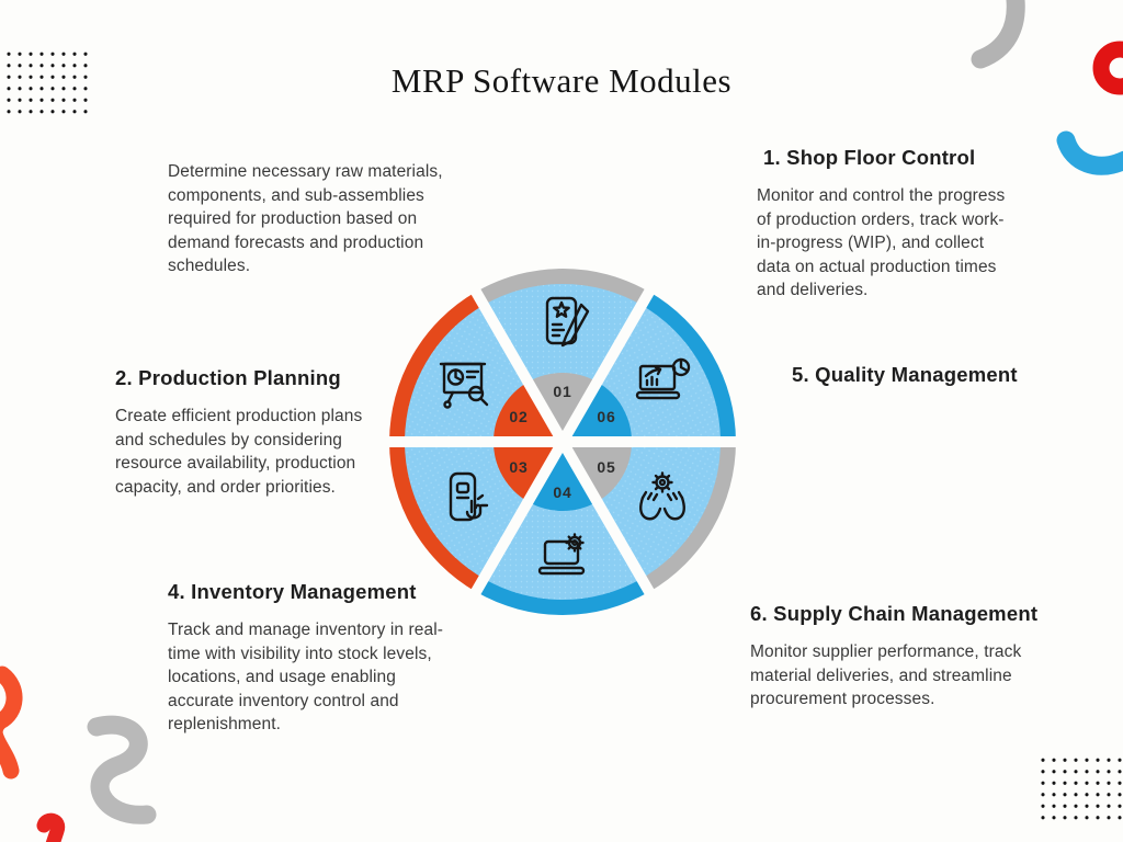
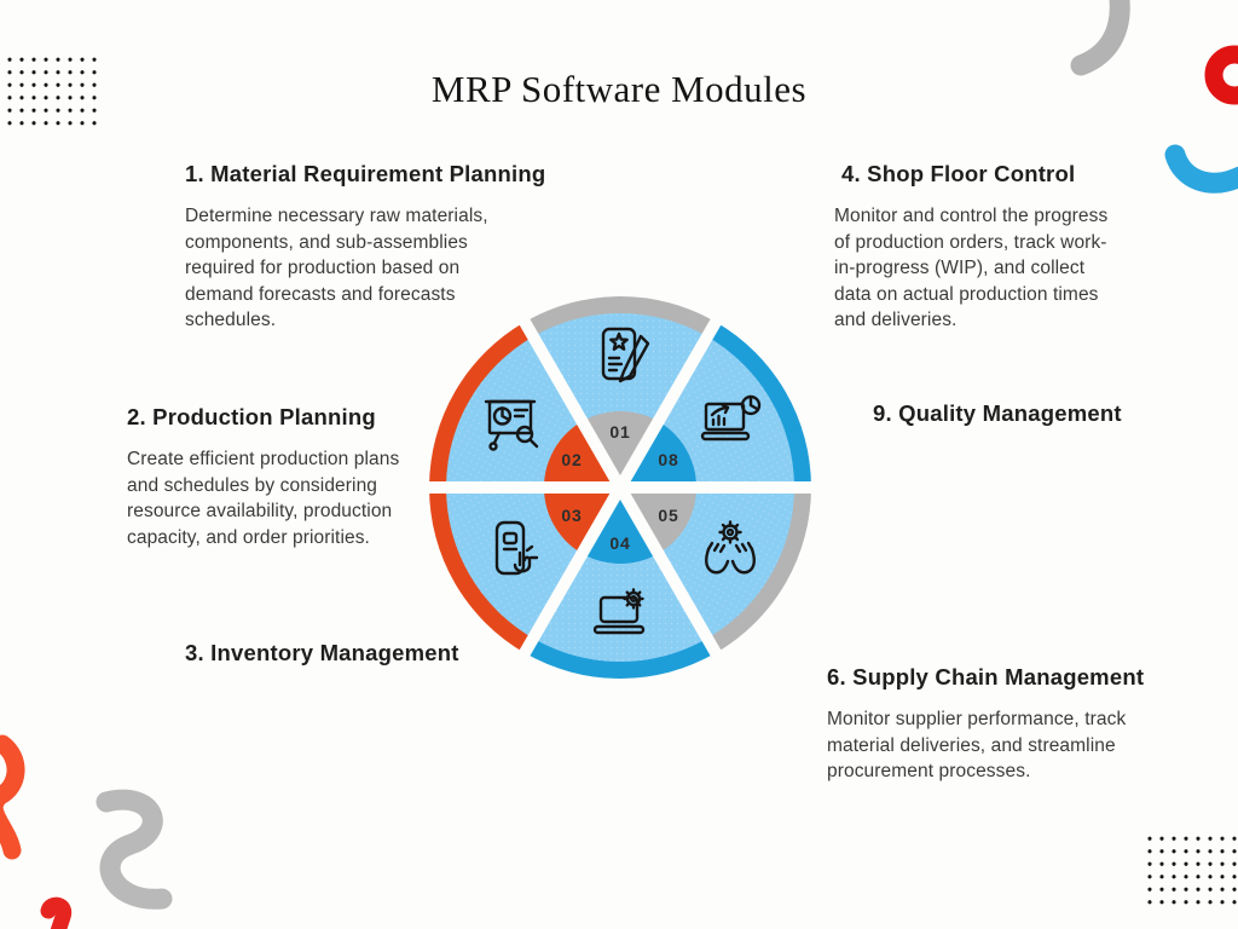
  MRP Software Modules
+ 1. Material Requirement Planning
- Determine necessary raw materials, components, and sub-assemblies required for production based on demand forecasts and production schedules.
+ Determine necessary raw materials, components, and sub-assemblies required for production based on demand forecasts and forecasts schedules.
  2. Production Planning
  Create efficient production plans and schedules by considering resource availability, production capacity, and order priorities.
- 4. Inventory Management
+ 3. Inventory Management
- Track and manage inventory in real-time with visibility into stock levels, locations, and usage enabling accurate inventory control and replenishment.
- 1. Shop Floor Control
+ 4. Shop Floor Control
  Monitor and control the progress of production orders, track work-in-progress (WIP), and collect data on actual production times and deliveries.
- 5. Quality Management
+ 9. Quality Management
  6. Supply Chain Management
  Monitor supplier performance, track material deliveries, and streamline procurement processes.
  01
  02
  03
  04
  05
- 06
+ 08
